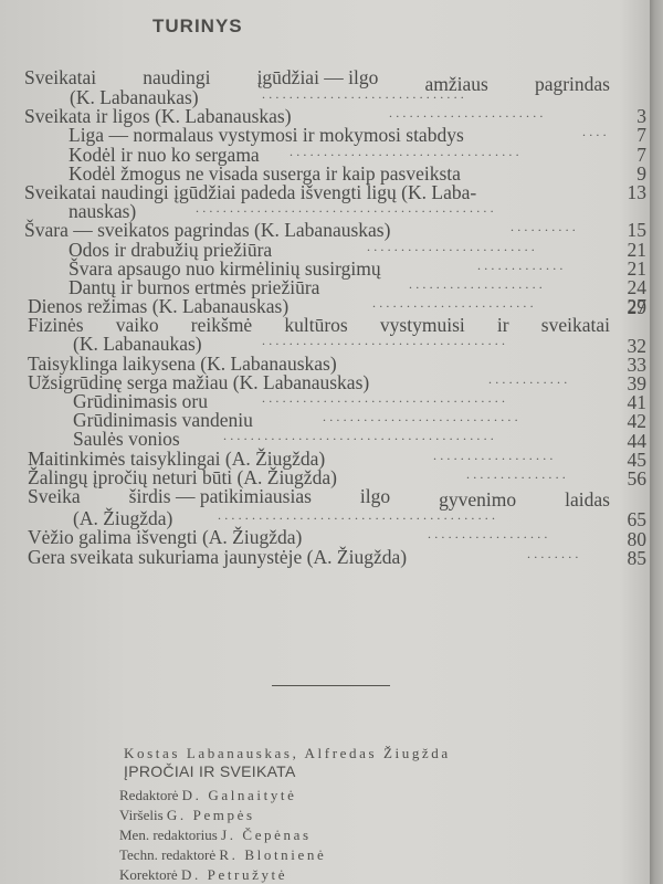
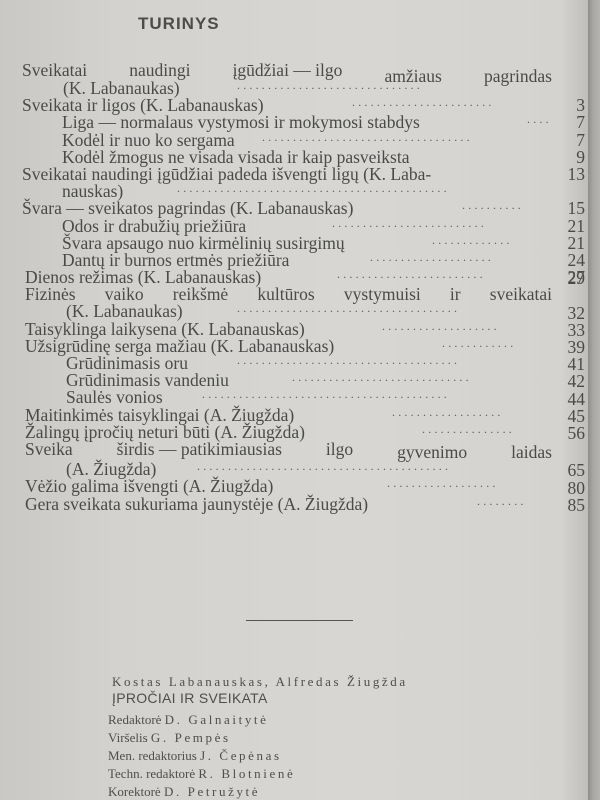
  TURINYS
  Sveikatai
  naudingi
  įgūdžiai — ilgo
  amžiaus
  pagrindas
  (K. Labanaukas)
  ..............................
  Sveikata ir ligos (K. Labanauskas)
  .......................
  3
  Liga — normalaus vystymosi ir mokymosi stabdys
  ....
  7
  Kodėl ir nuo ko sergama
  ..................................
  7
- Kodėl žmogus ne visada suserga ir kaip pasveiksta
+ Kodėl žmogus ne visada visada ir kaip pasveiksta
  9
  Sveikatai naudingi įgūdžiai padeda išvengti ligų (K. Laba-
  13
  nauskas)
  ............................................
  Švara — sveikatos pagrindas (K. Labanauskas)
  ..........
  15
  Odos ir drabužių priežiūra
  .........................
  21
  Švara apsaugo nuo kirmėlinių susirgimų
  .............
  21
  Dantų ir burnos ertmės priežiūra
  ....................
  24
  Dienos režimas (K. Labanauskas)
  ........................
  27
  Fizinės
  vaiko
  reikšmė
  kultūros
  vystymuisi
  ir
  sveikatai
  29
  (K. Labanaukas)
  ....................................
  Taisyklinga laikysena (K. Labanauskas)
  32
+ ...................
  Užsigrūdinę serga mažiau (K. Labanauskas)
  33
  ............
  Grūdinimasis oru
  39
  ....................................
  Grūdinimasis vandeniu
  41
  .............................
  Saulės vonios
  42
  ........................................
  Maitinkimės taisyklingai (A. Žiugžda)
  44
  ..................
  Žalingų įpročių neturi būti (A. Žiugžda)
  45
  ...............
  Sveika
  širdis — patikimiausias
  ilgo
  gyvenimo
  laidas
  56
  (A. Žiugžda)
  .........................................
  Vėžio galima išvengti (A. Žiugžda)
  65
  ..................
  Gera sveikata sukuriama jaunystėje (A. Žiugžda)
  80
  ........
  85
  Kostas Labanauskas, Alfredas Žiugžda
  ĮPROČIAI IR SVEIKATA
  Redaktorė D. Galnaitytė
  Viršelis G. Pempės
  Men. redaktorius J. Čepėnas
  Techn. redaktorė R. Blotnienė
  Korektorė D. Petružytė
